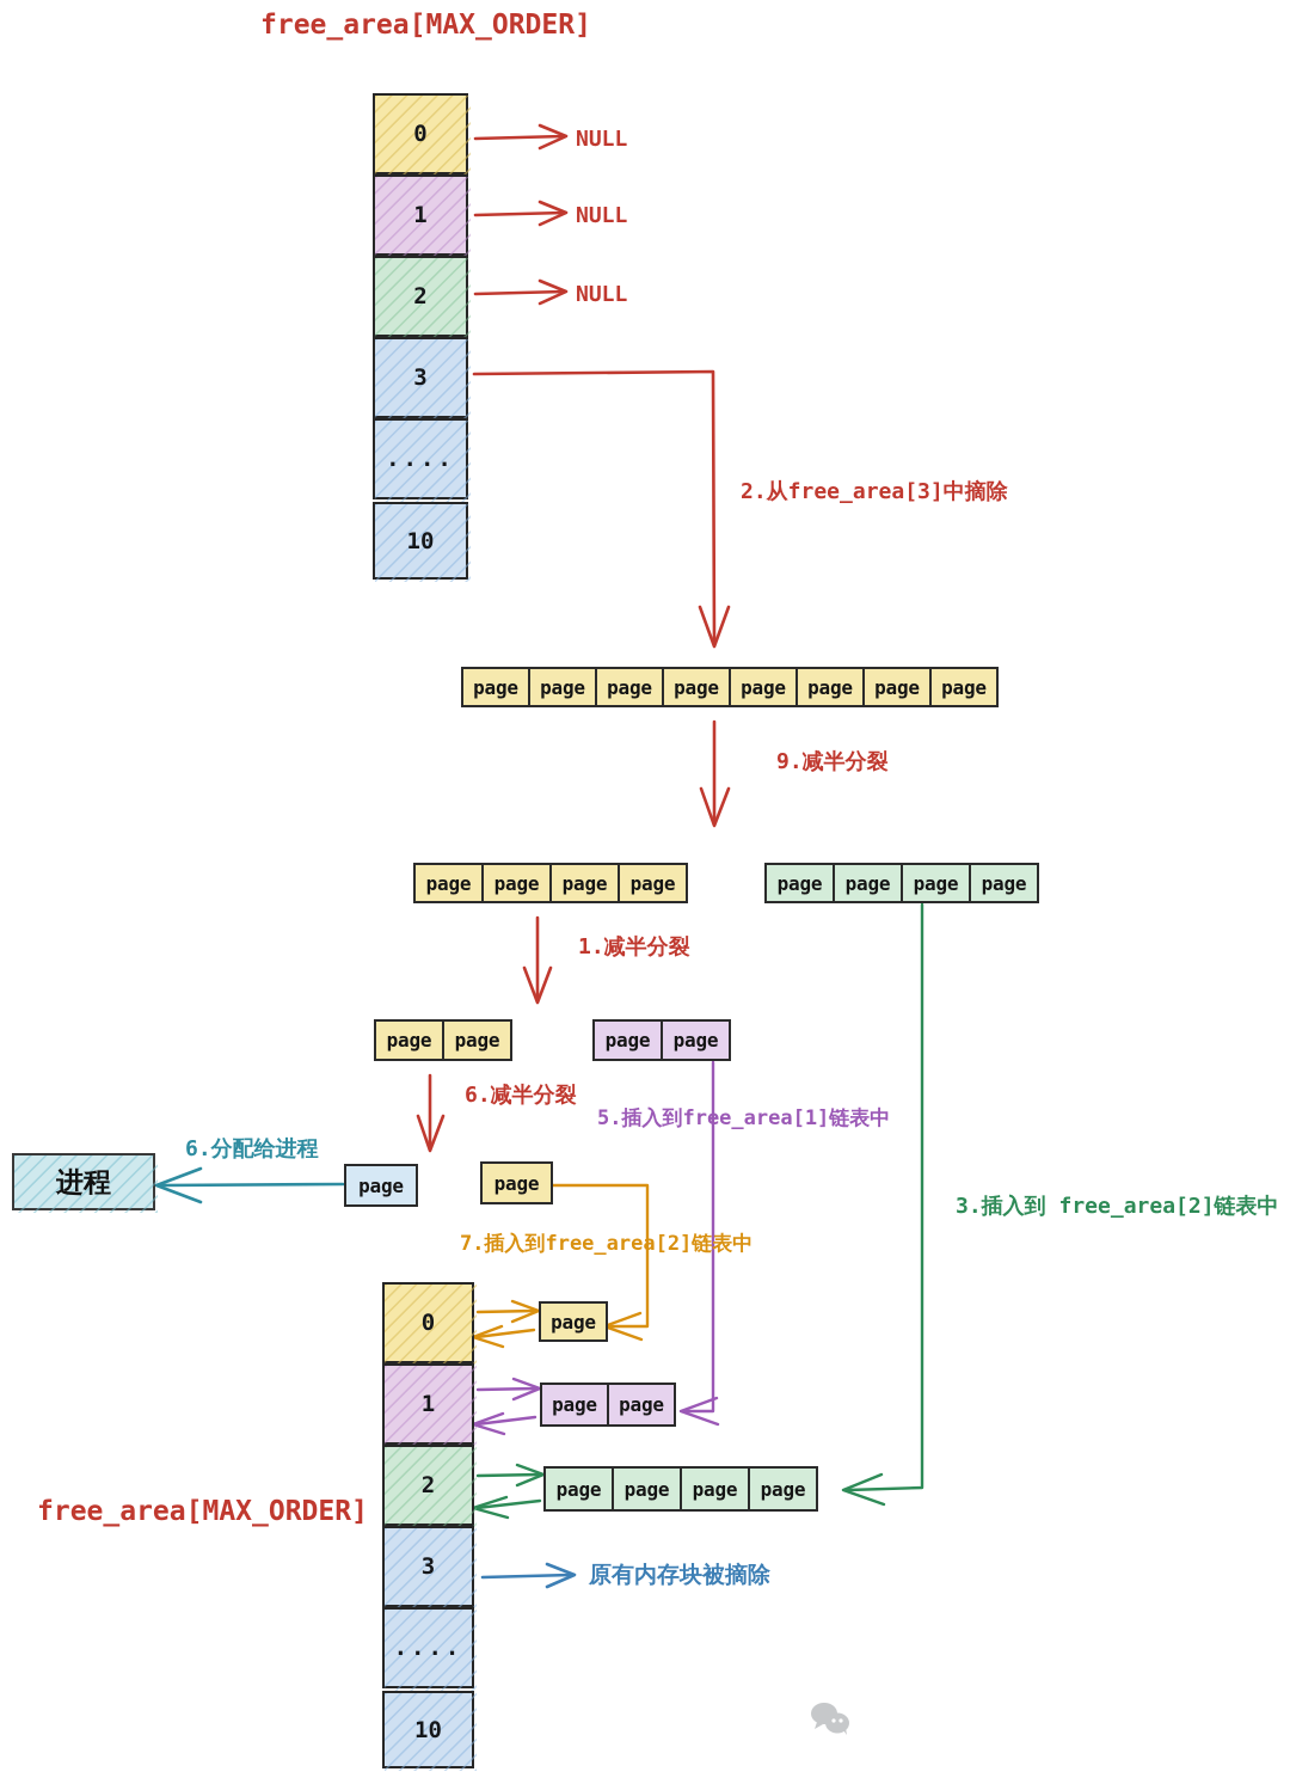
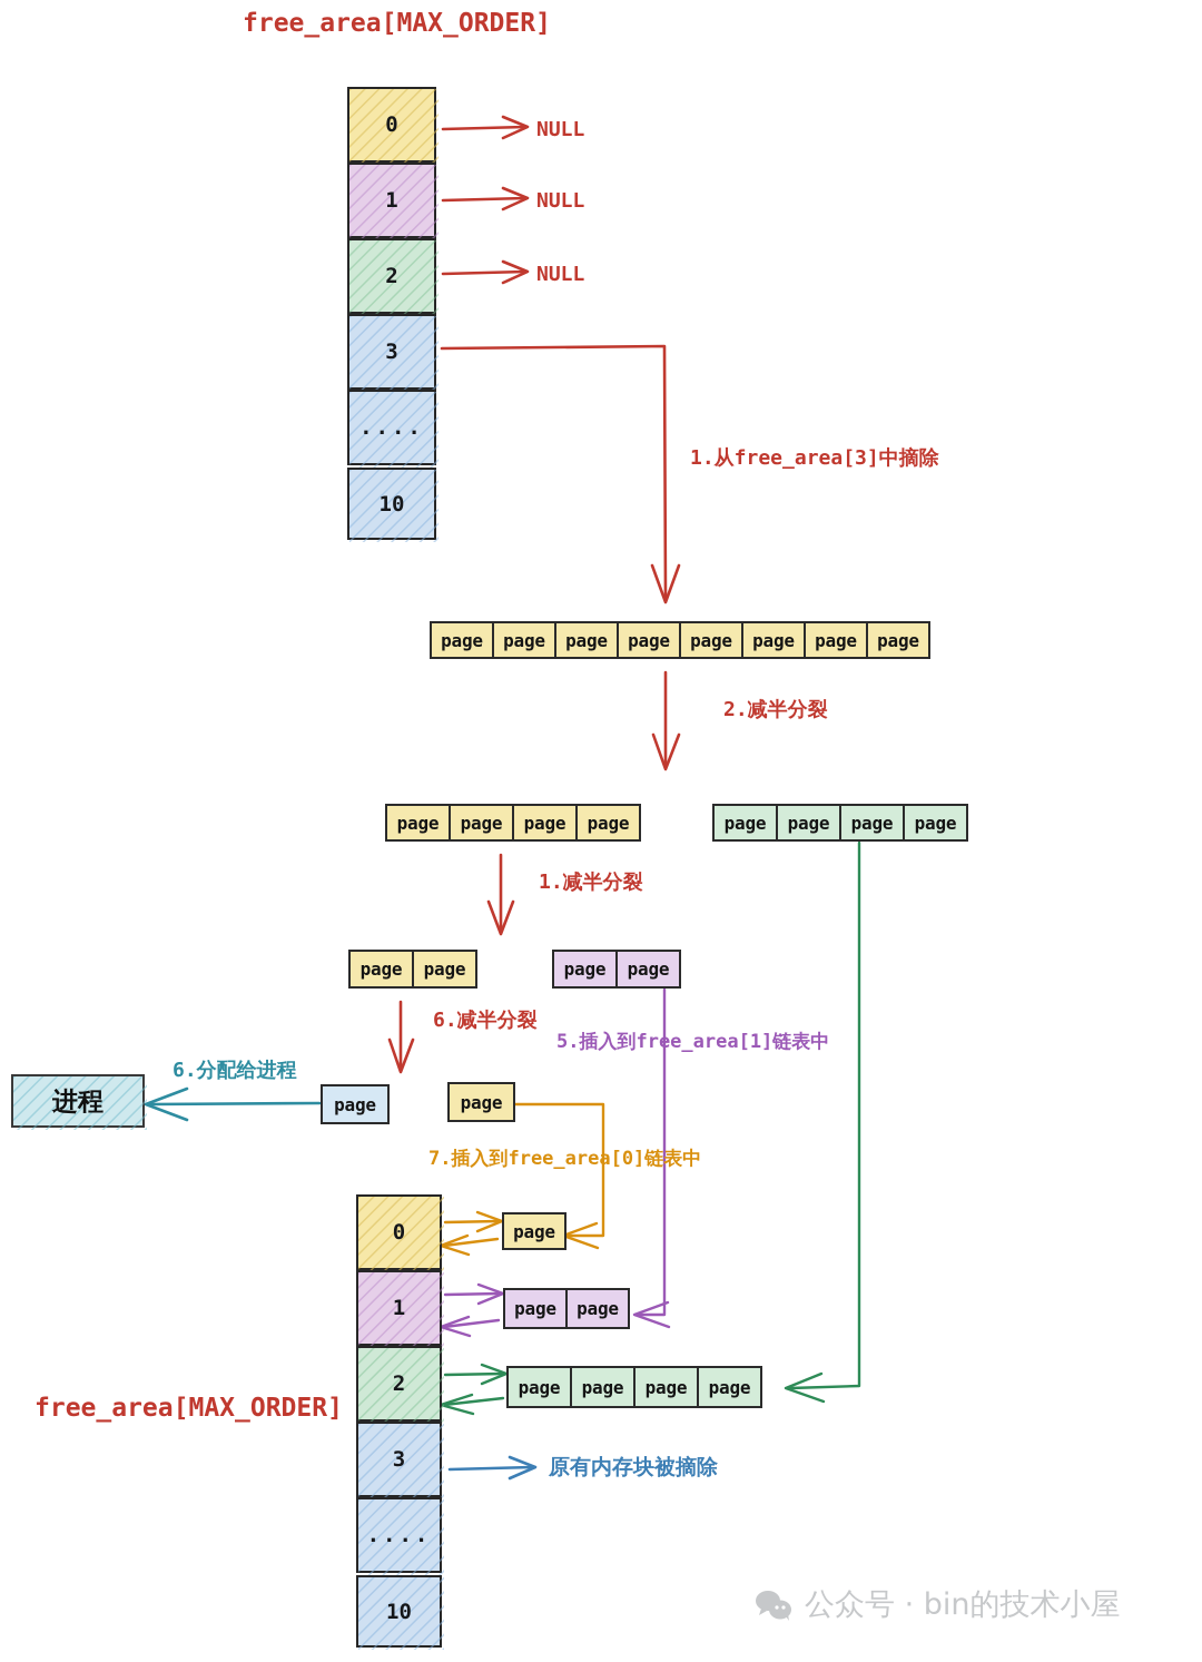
  free_area[MAX_ORDER]
  free_area[MAX_ORDER]
  0
  1
  2
  3
  ....
  10
  NULL
  NULL
  NULL
- 2.从free_area[3]中摘除
+ 1.从free_area[3]中摘除
- 9.减半分裂
+ 2.减半分裂
- 3.插入到 free_area[2]链表中
  1.减半分裂
  5.插入到free_area[1]链表中
  6.减半分裂
- 7.插入到free_area[2]链表中
+ 7.插入到free_area[0]链表中
  6.分配给进程
  原有内存块被摘除
  page
  page
  page
  page
  page
  page
  page
  page
  page
  page
  page
  page
  page
  page
  page
  page
  page
  page
  page
  page
  page
  page
  进程
  0
  1
  2
  3
  ....
  10
  page
  page
  page
  page
  page
  page
  page
+ 公众号 · bin的技术小屋
